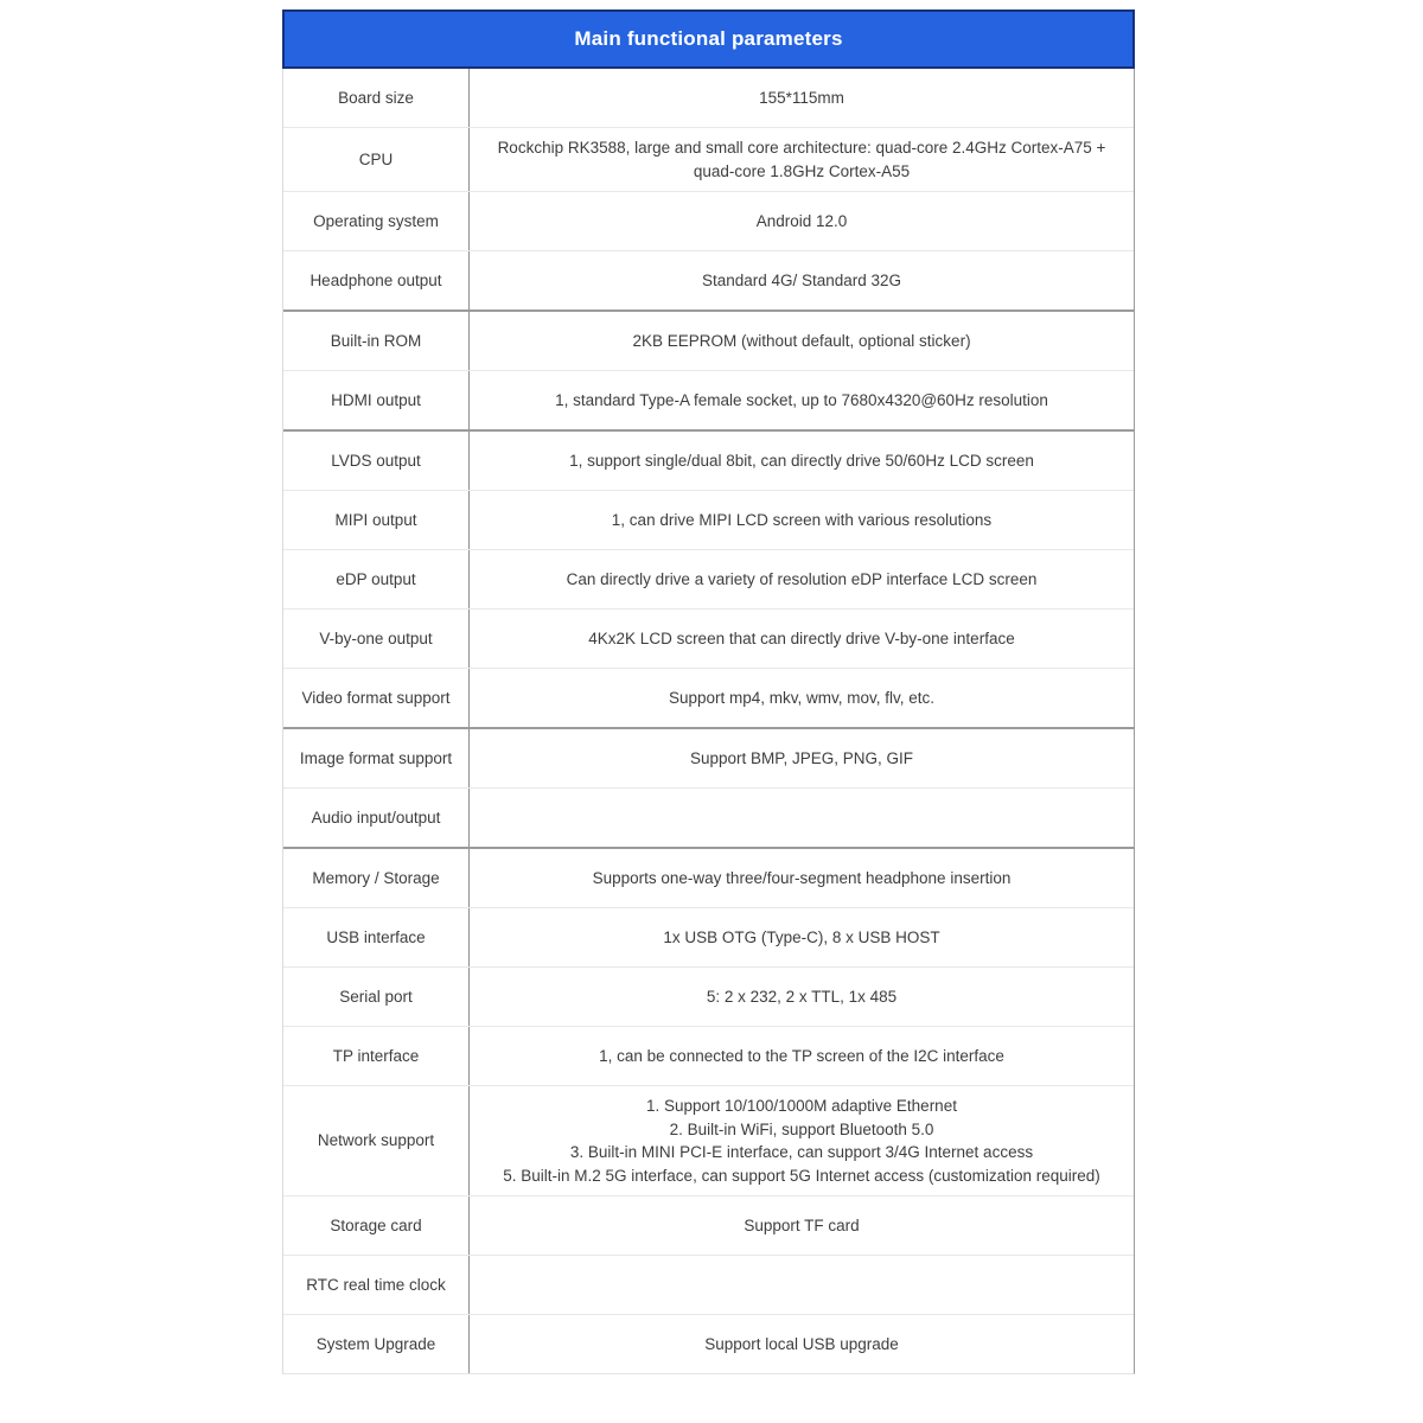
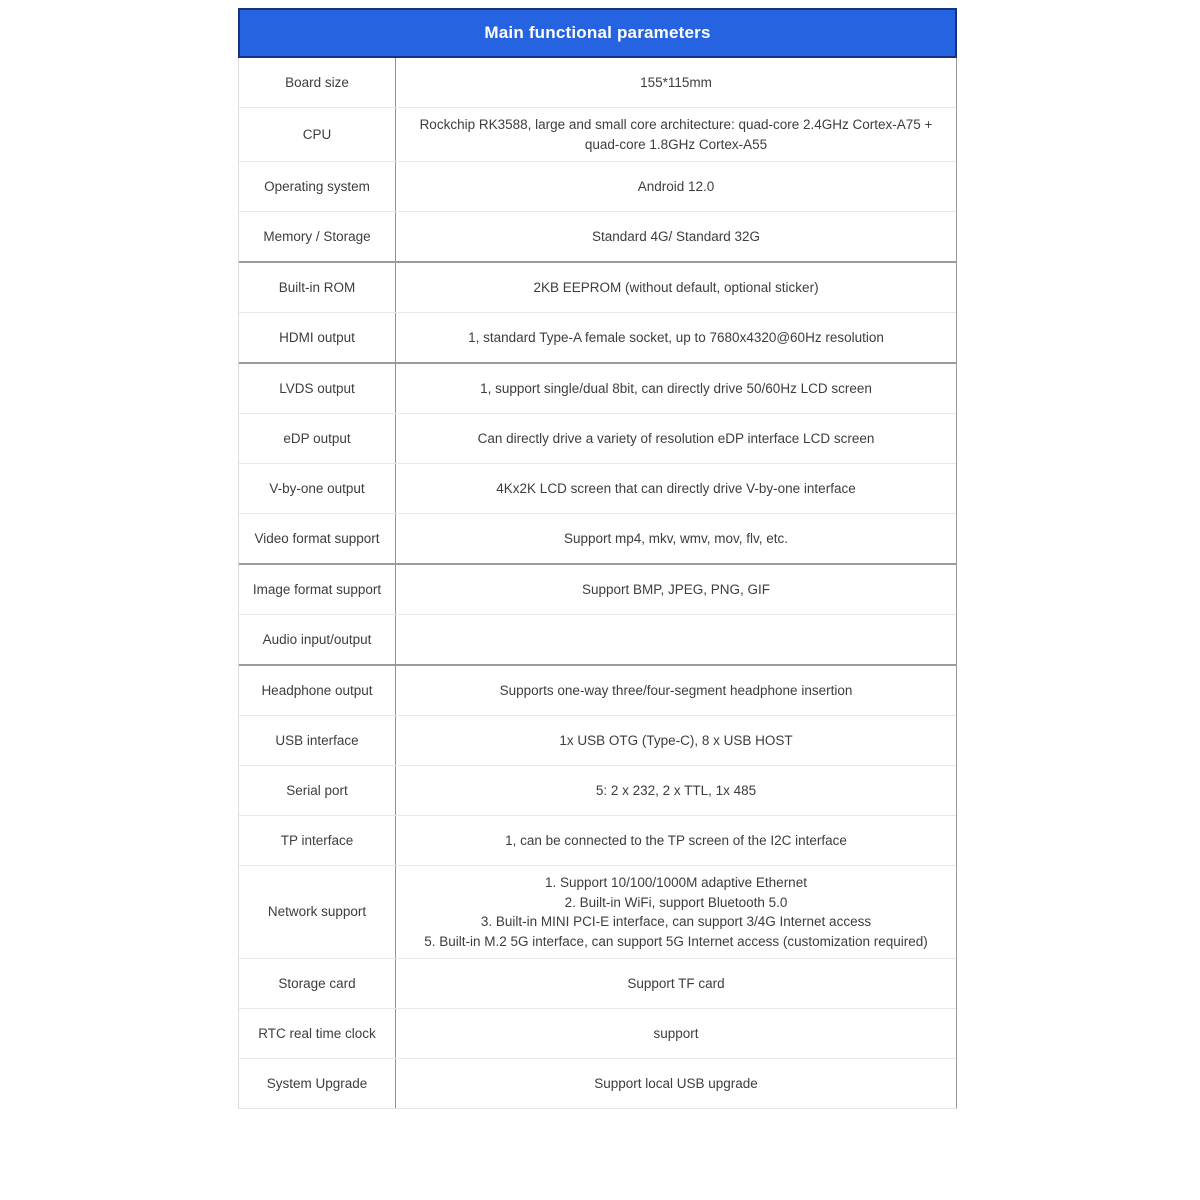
  Main functional parameters
  Board size
  155*115mm
  CPU
  Rockchip RK3588, large and small core architecture: quad-core 2.4GHz Cortex-A75 + quad-core 1.8GHz Cortex-A55
  Operating system
  Android 12.0
- Headphone output
+ Memory / Storage
  Standard 4G/ Standard 32G
  Built-in ROM
  2KB EEPROM (without default, optional sticker)
  HDMI output
  1, standard Type-A female socket, up to 7680x4320@60Hz resolution
  LVDS output
  1, support single/dual 8bit, can directly drive 50/60Hz LCD screen
- MIPI output
- 1, can drive MIPI LCD screen with various resolutions
  eDP output
  Can directly drive a variety of resolution eDP interface LCD screen
  V-by-one output
  4Kx2K LCD screen that can directly drive V-by-one interface
  Video format support
  Support mp4, mkv, wmv, mov, flv, etc.
  Image format support
  Support BMP, JPEG, PNG, GIF
  Audio input/output
- Memory / Storage
+ Headphone output
  Supports one-way three/four-segment headphone insertion
  USB interface
  1x USB OTG (Type-C), 8 x USB HOST
  Serial port
  5: 2 x 232, 2 x TTL, 1x 485
  TP interface
  1, can be connected to the TP screen of the I2C interface
  Network support
  1. Support 10/100/1000M adaptive Ethernet
  2. Built-in WiFi, support Bluetooth 5.0
  3. Built-in MINI PCI-E interface, can support 3/4G Internet access
  5. Built-in M.2 5G interface, can support 5G Internet access (customization required)
  Storage card
  Support TF card
  RTC real time clock
+ support
  System Upgrade
  Support local USB upgrade
